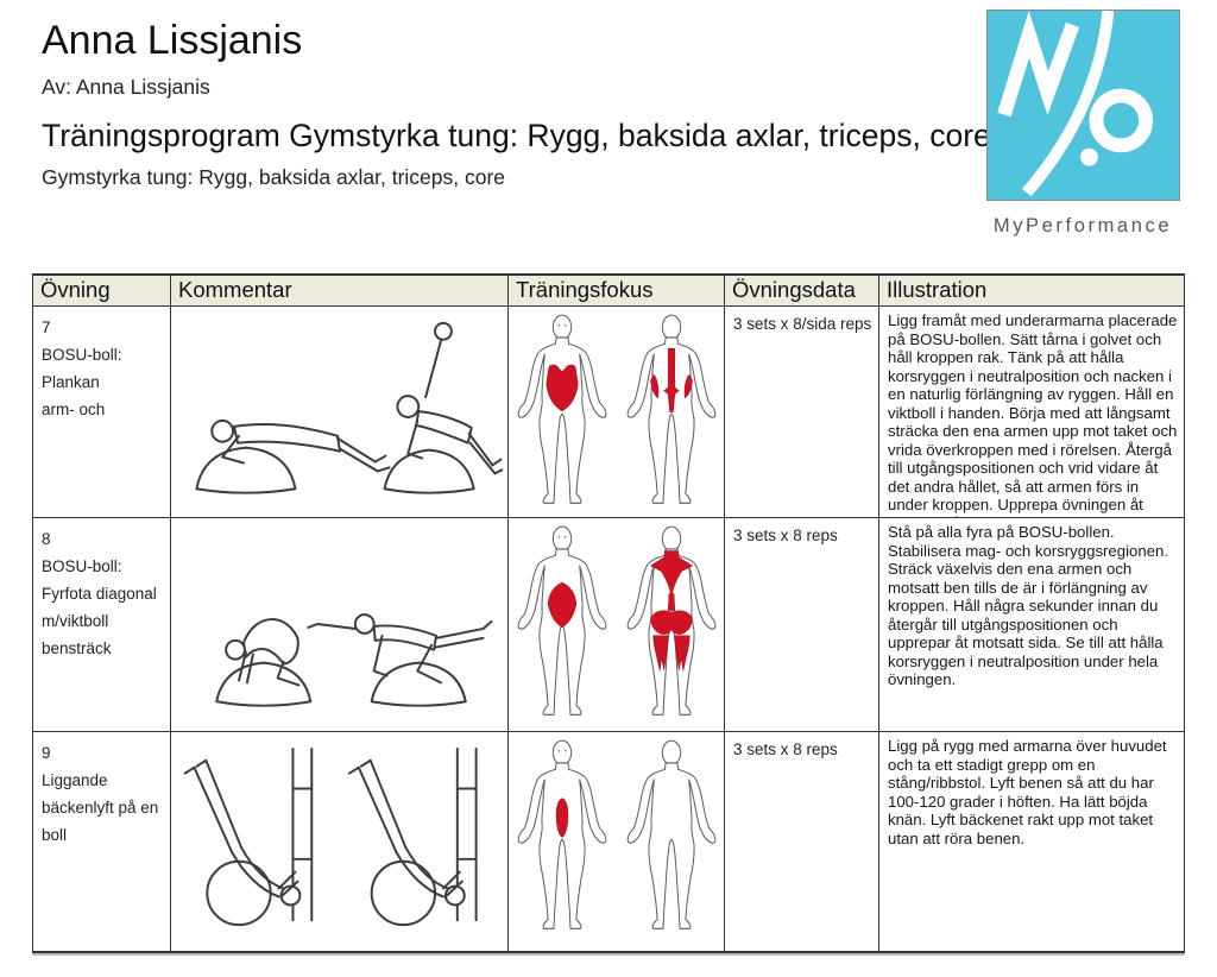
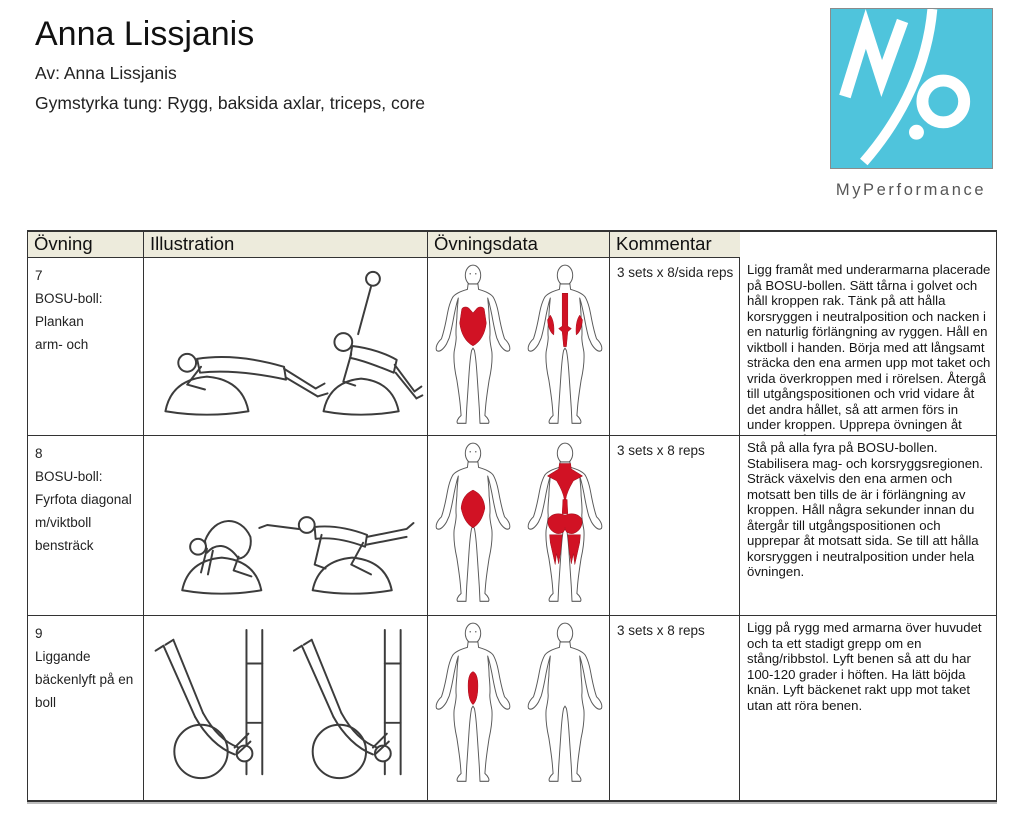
  Anna Lissjanis
  Av: Anna Lissjanis
- Träningsprogram Gymstyrka tung: Rygg, baksida axlar, triceps, core
  Gymstyrka tung: Rygg, baksida axlar, triceps, core
  MyPerformance
  Övning
- Kommentar
+ Illustration
- Träningsfokus
  Övningsdata
- Illustration
+ Kommentar
  7
  BOSU-boll:
  Plankan
  arm- och
  3 sets x 8/sida reps
  Ligg framåt med underarmarna placerade på BOSU-bollen. Sätt tårna i golvet och håll kroppen rak. Tänk på att hålla korsryggen i neutralposition och nacken i en naturlig förlängning av ryggen. Håll en viktboll i handen. Börja med att långsamt sträcka den ena armen upp mot taket och vrida överkroppen med i rörelsen. Återgå till utgångspositionen och vrid vidare åt det andra hållet, så att armen förs in under kroppen. Upprepa övningen åt
  8
  BOSU-boll:
  Fyrfota diagonal
  m/viktboll
  bensträck
  3 sets x 8 reps
  Stå på alla fyra på BOSU-bollen. Stabilisera mag- och korsryggsregionen. Sträck växelvis den ena armen och motsatt ben tills de är i förlängning av kroppen. Håll några sekunder innan du återgår till utgångspositionen och upprepar åt motsatt sida. Se till att hålla korsryggen i neutralposition under hela övningen.
  9
  Liggande
  bäckenlyft på en
  boll
  3 sets x 8 reps
  Ligg på rygg med armarna över huvudet och ta ett stadigt grepp om en stång/ribbstol. Lyft benen så att du har 100-120 grader i höften. Ha lätt böjda knän. Lyft bäckenet rakt upp mot taket utan att röra benen.
